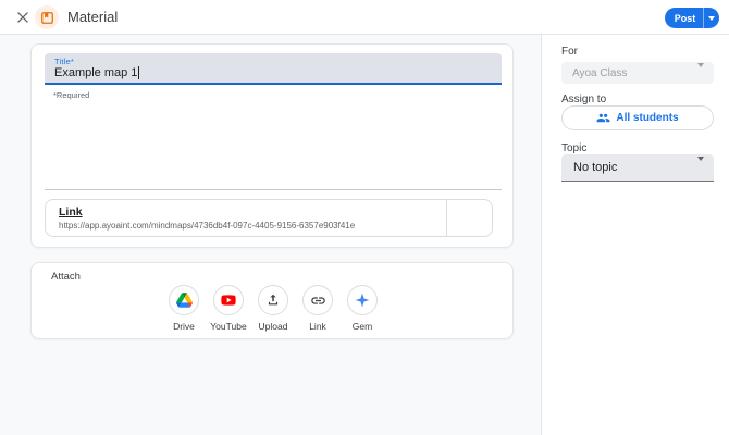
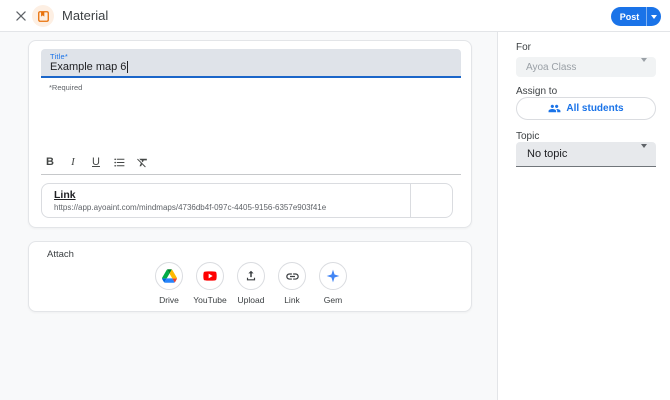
  Material
  Post
  Title*
- Example map 1
+ Example map 6
  *Required
+ B
+ I
+ U
  Link
  https://app.ayoaint.com/mindmaps/4736db4f-097c-4405-9156-6357e903f41e
  Attach
  Drive
  YouTube
  Upload
  Link
  Gem
  For
  Ayoa Class
  Assign to
  All students
  Topic
  No topic
